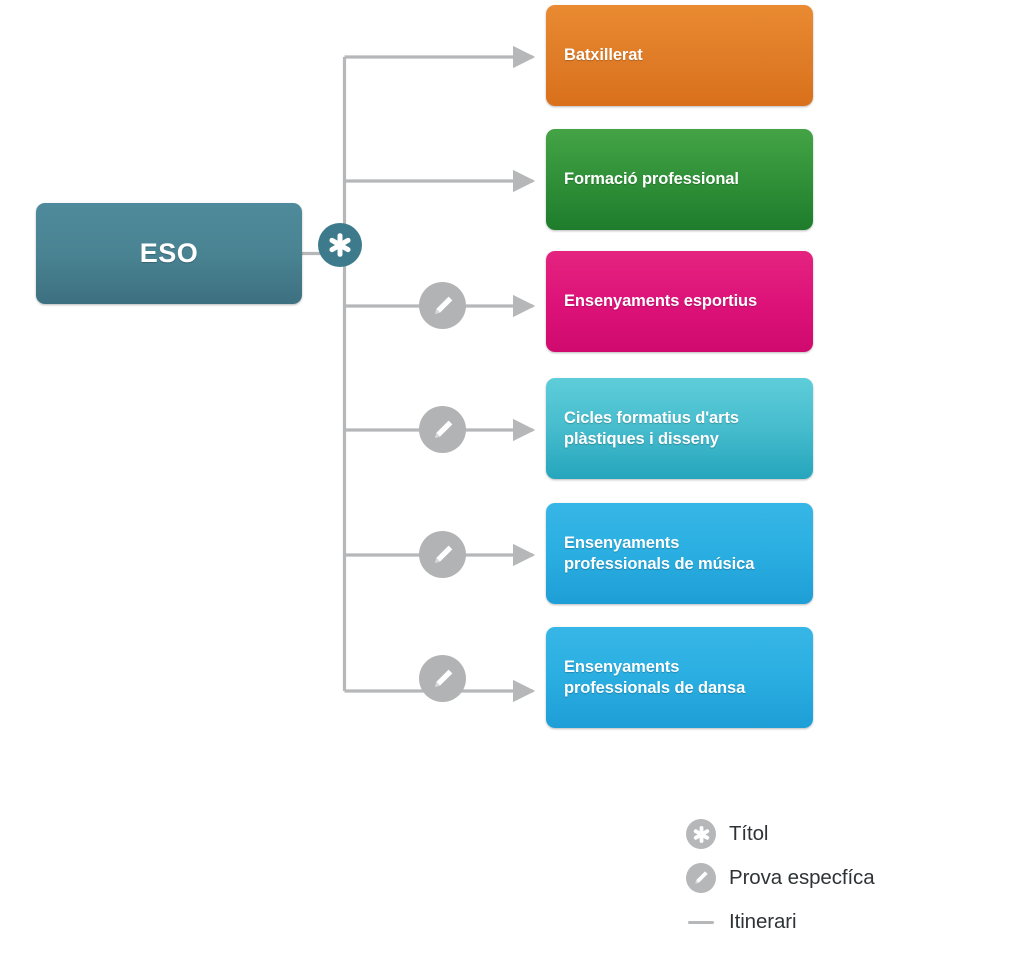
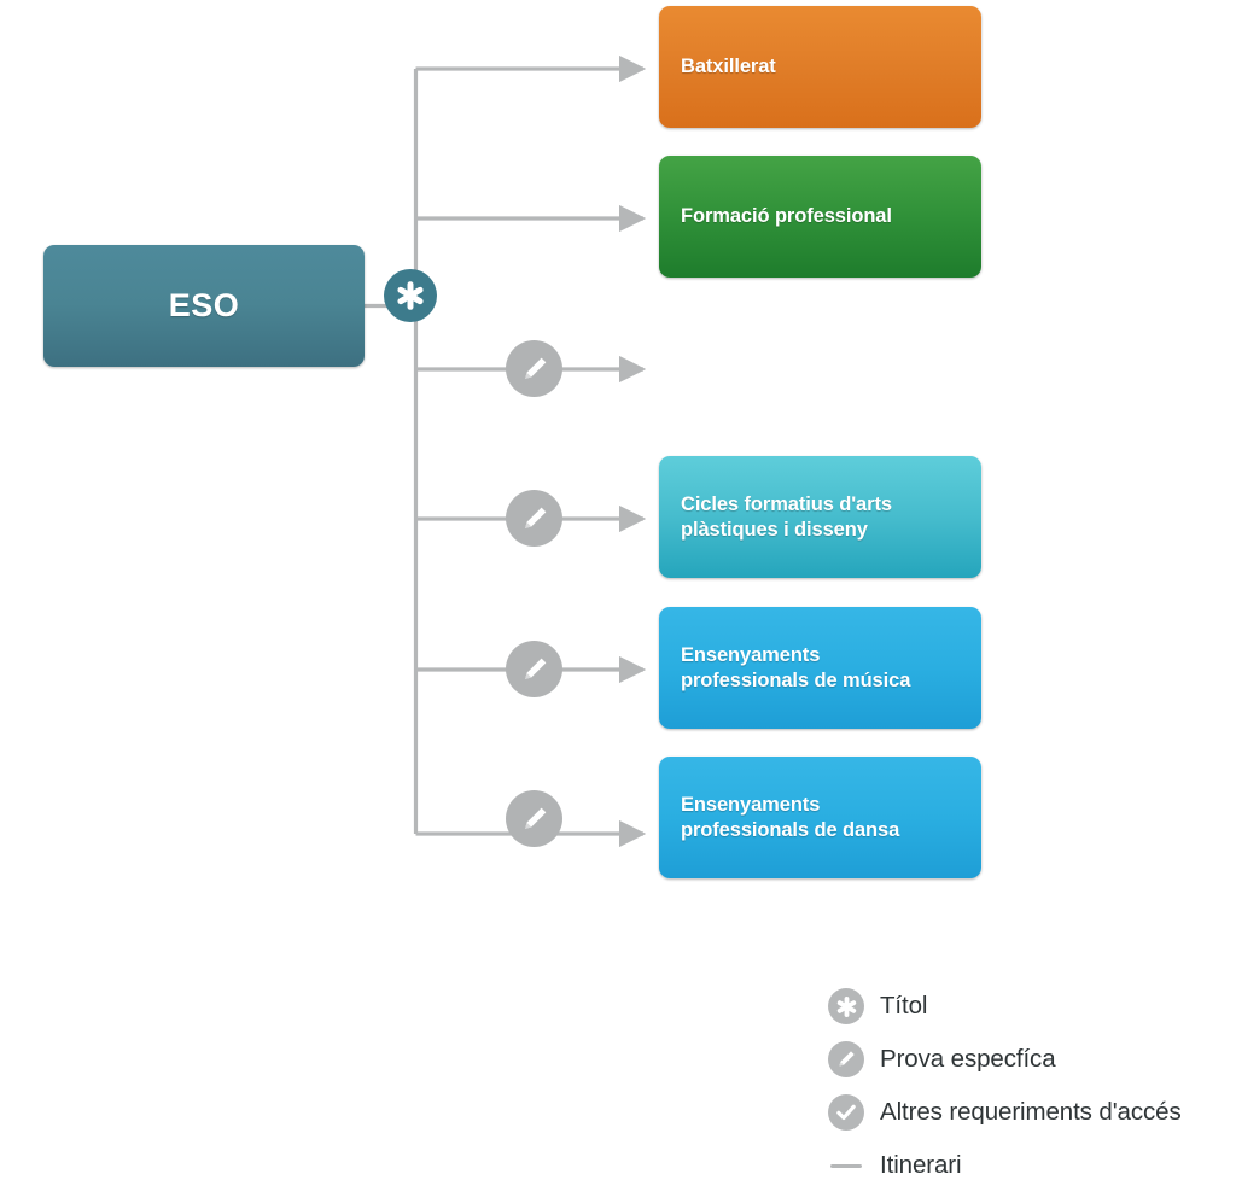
  ESO
  Batxillerat
  Formació professional
- Ensenyaments esportius
  Cicles formatius d'arts
  plàstiques i disseny
  Ensenyaments
  professionals de música
  Ensenyaments
  professionals de dansa
  Títol
  Prova especfíca
+ Altres requeriments d'accés
  Itinerari
